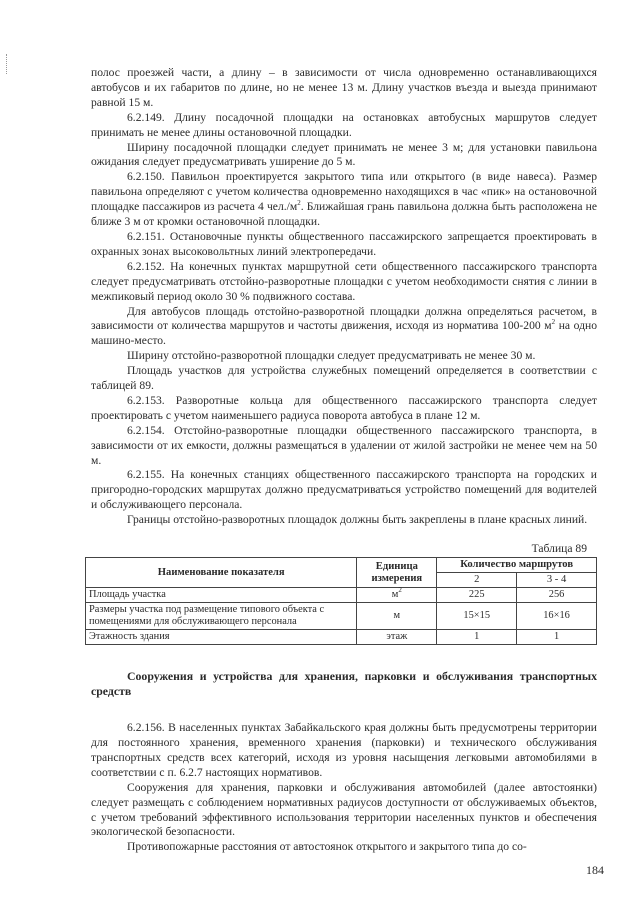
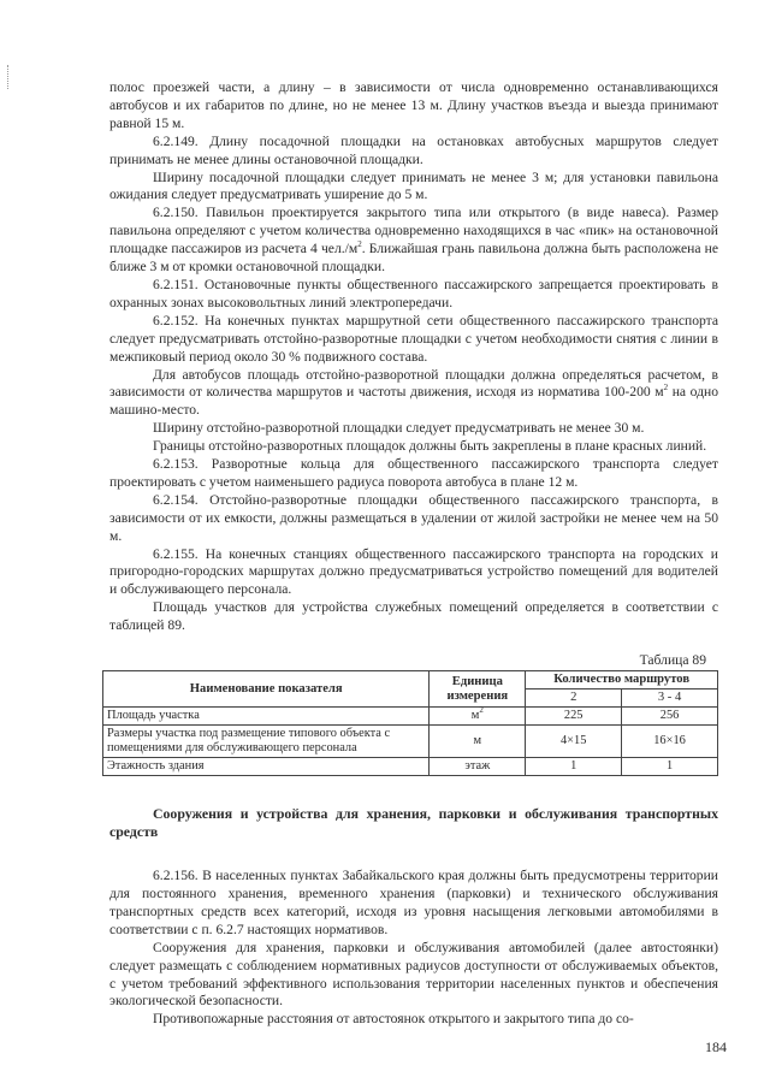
  полос проезжей части, а длину – в зависимости от числа одновременно останавливающихся автобусов и их габаритов по длине, но не менее 13 м. Длину участков въезда и выезда принимают равной 15 м.
  6.2.149. Длину посадочной площадки на остановках автобусных маршрутов следует принимать не менее длины остановочной площадки.
  Ширину посадочной площадки следует принимать не менее 3 м; для установки павильона ожидания следует предусматривать уширение до 5 м.
  6.2.150. Павильон проектируется закрытого типа или открытого (в виде навеса). Размер павильона определяют с учетом количества одновременно находящихся в час «пик» на остановочной площадке пассажиров из расчета 4 чел./м2. Ближайшая грань павильона должна быть расположена не ближе 3 м от кромки остановочной площадки.
  6.2.151. Остановочные пункты общественного пассажирского запрещается проектировать в охранных зонах высоковольтных линий электропередачи.
  6.2.152. На конечных пунктах маршрутной сети общественного пассажирского транспорта следует предусматривать отстойно-разворотные площадки с учетом необходимости снятия с линии в межпиковый период около 30 % подвижного состава.
  Для автобусов площадь отстойно-разворотной площадки должна определяться расчетом, в зависимости от количества маршрутов и частоты движения, исходя из норматива 100-200 м2 на одно машино-место.
  Ширину отстойно-разворотной площадки следует предусматривать не менее 30 м.
- Площадь участков для устройства служебных помещений определяется в соответствии с таблицей 89.
+ Границы отстойно-разворотных площадок должны быть закреплены в плане красных линий.
  6.2.153. Разворотные кольца для общественного пассажирского транспорта следует проектировать с учетом наименьшего радиуса поворота автобуса в плане 12 м.
  6.2.154. Отстойно-разворотные площадки общественного пассажирского транспорта, в зависимости от их емкости, должны размещаться в удалении от жилой застройки не менее чем на 50 м.
  6.2.155. На конечных станциях общественного пассажирского транспорта на городских и пригородно-городских маршрутах должно предусматриваться устройство помещений для водителей и обслуживающего персонала.
- Границы отстойно-разворотных площадок должны быть закреплены в плане красных линий.
+ Площадь участков для устройства служебных помещений определяется в соответствии с таблицей 89.
  Таблица 89
  Наименование показателя	Единица измерения	Количество маршрутов
  2	3 - 4
  Площадь участка	м2	225	256
- Размеры участка под размещение типового объекта с помещениями для обслуживающего персонала	м	15×15	16×16
+ Размеры участка под размещение типового объекта с помещениями для обслуживающего персонала	м	4×15	16×16
  Этажность здания	этаж	1	1
  Сооружения и устройства для хранения, парковки и обслуживания транспортных средств
  6.2.156. В населенных пунктах Забайкальского края должны быть предусмотрены территории для постоянного хранения, временного хранения (парковки) и технического обслуживания транспортных средств всех категорий, исходя из уровня насыщения легковыми автомобилями в соответствии с п. 6.2.7 настоящих нормативов.
  Сооружения для хранения, парковки и обслуживания автомобилей (далее автостоянки) следует размещать с соблюдением нормативных радиусов доступности от обслуживаемых объектов, с учетом требований эффективного использования территории населенных пунктов и обеспечения экологической безопасности.
  Противопожарные расстояния от автостоянок открытого и закрытого типа до со-
  184
